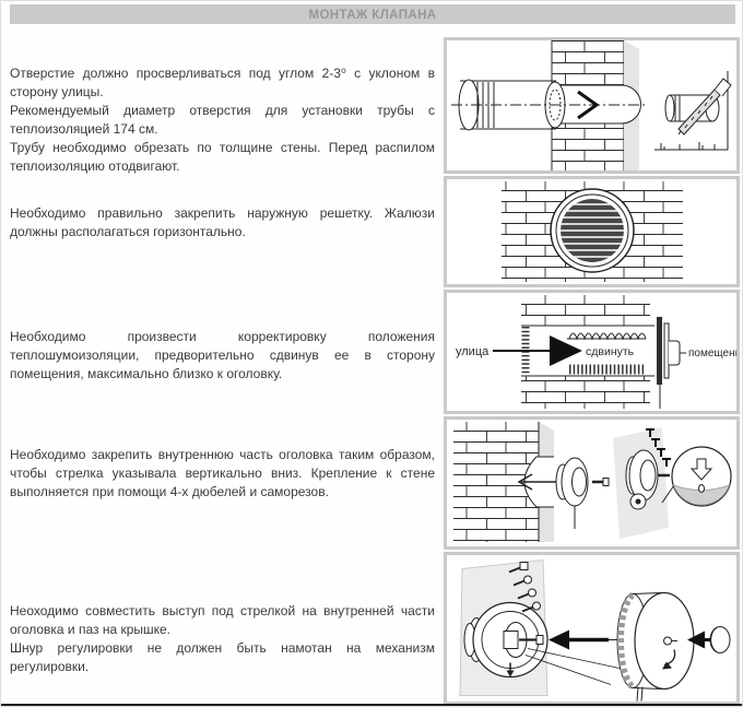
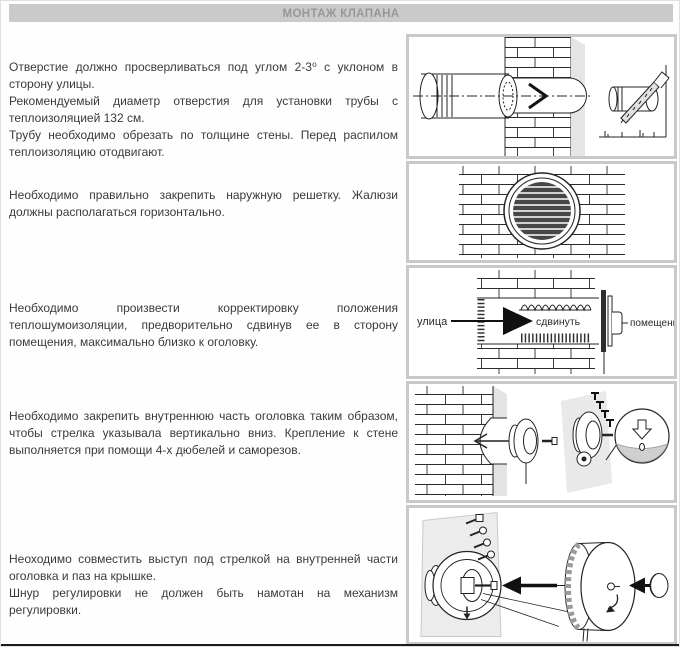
  МОНТАЖ КЛАПАНА
  Отверстие должно просверливаться под углом 2-3⁰ с уклоном в сторону улицы.
- Рекомендуемый диаметр отверстия для установки трубы с теплоизоля­цией 174 см.
+ Рекомендуемый диаметр отверстия для установки трубы с теплоизоля­цией 132 см.
  Трубу необходимо обрезать по толщине стены. Перед распилом теплоизоляцию отодвигают.
  Необходимо правильно закрепить наружную решетку. Жалюзи должны располагаться горизонтально.
  Необходимо произвести корректировку положения теплошумоизоляции, предворительно сдвинув ее в сторону помещения, максимально близко к оголовку.
  Необходимо закрепить внутреннюю часть оголовка таким образом, чтобы стрелка указывала вертикально вниз. Крепление к стене выпол­няется при помощи 4-х дюбелей и саморезов.
  Неоходимо совместить выступ под стрелкой на внутренней части ого­ловка и паз на крышке.
  Шнур регулировки не должен быть намотан на механизм регулировки.
  улица
  сдвинуть
  помещен
